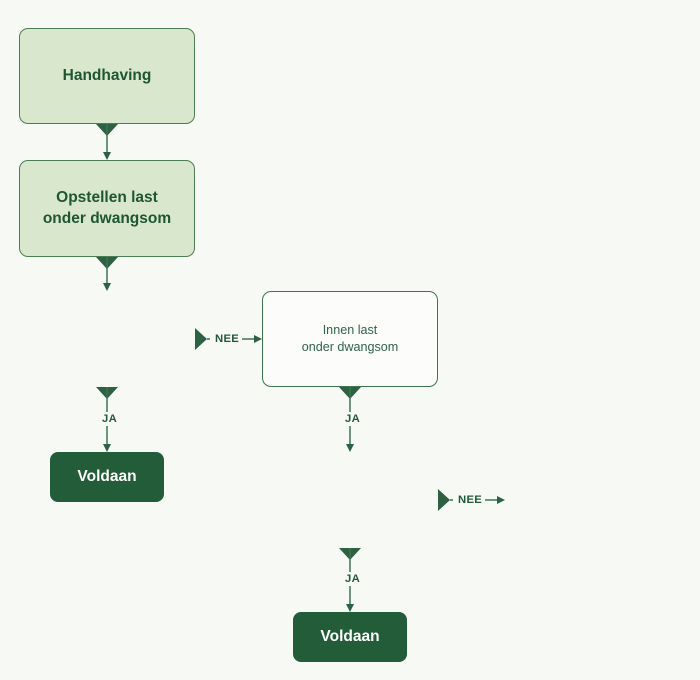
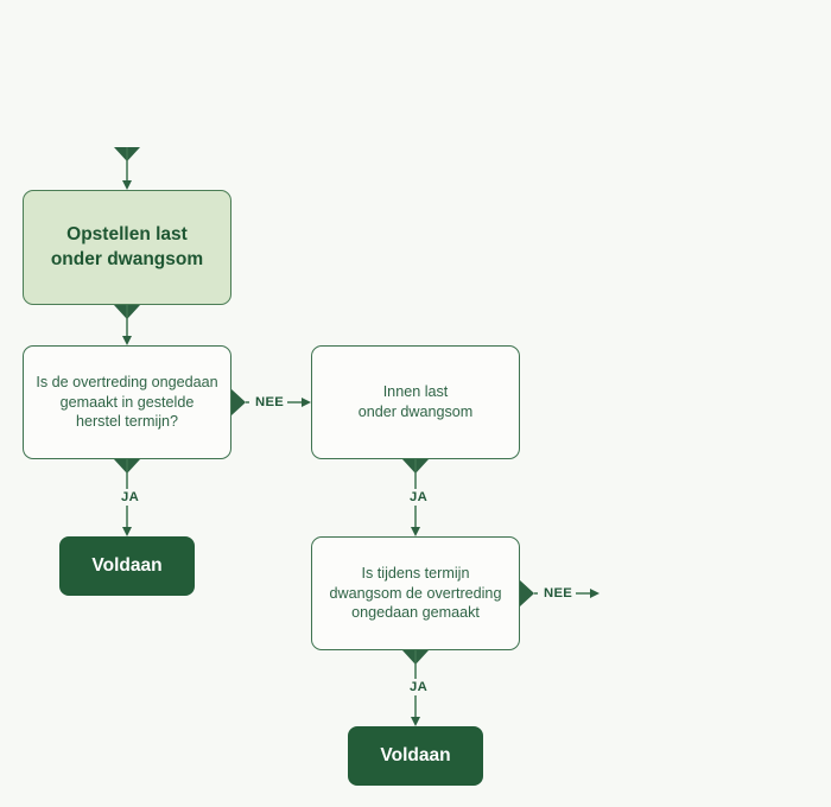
- Handhaving
  Opstellen last
  onder dwangsom
+ Is de overtreding ongedaan
+ gemaakt in gestelde
+ herstel termijn?
  Voldaan
  Innen last
  onder dwangsom
+ Is tijdens termijn
+ dwangsom de overtreding
+ ongedaan gemaakt
  Voldaan
  JA
  NEE
  JA
  NEE
  JA
